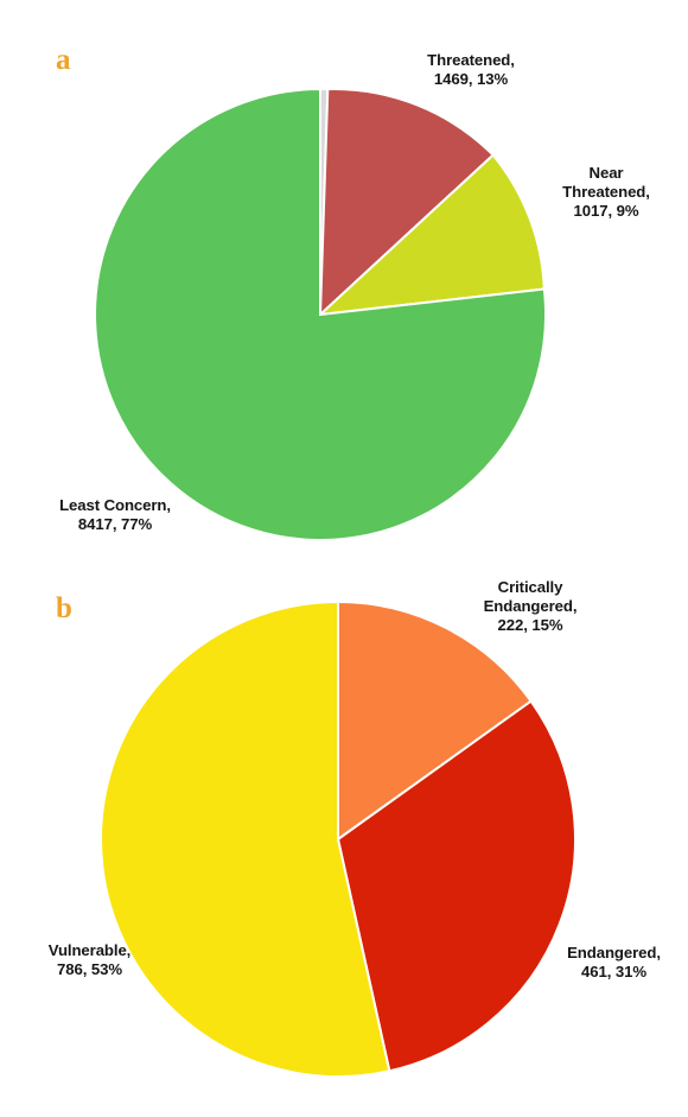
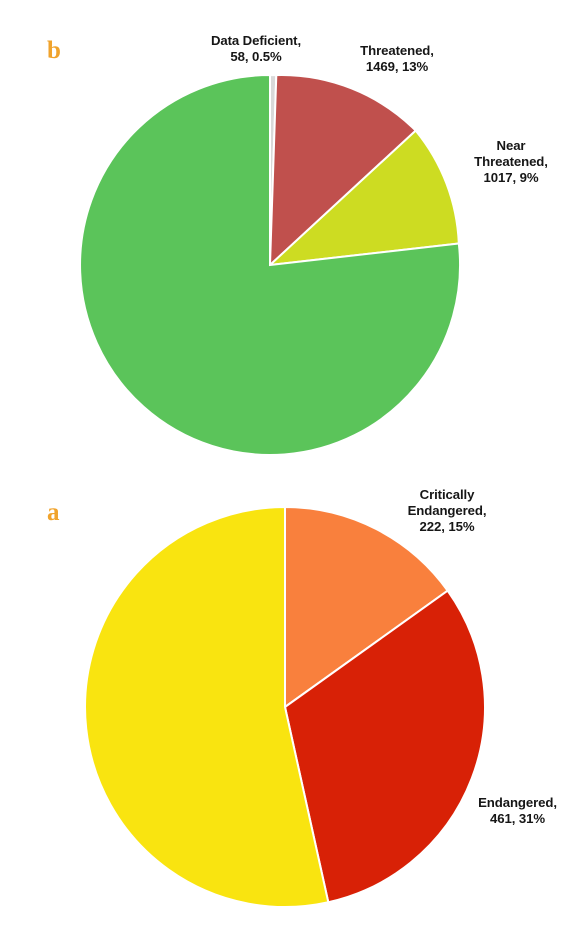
- a
+ b
+ Data Deficient,
+ 58, 0.5%
  Threatened,
  1469, 13%
  Near
  Threatened,
  1017, 9%
- Least Concern,
- 8417, 77%
- b
+ a
  Critically
  Endangered,
  222, 15%
  Endangered,
  461, 31%
- Vulnerable,
- 786, 53%
